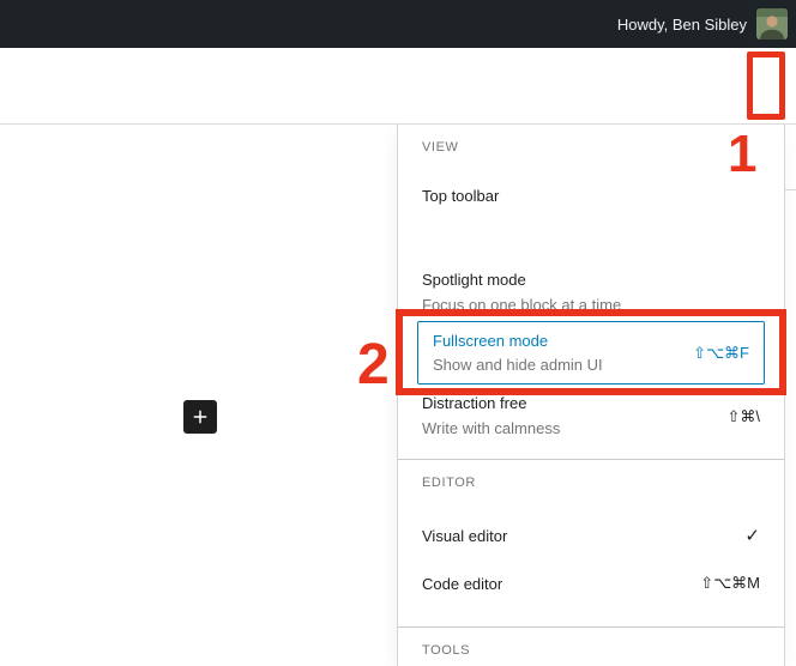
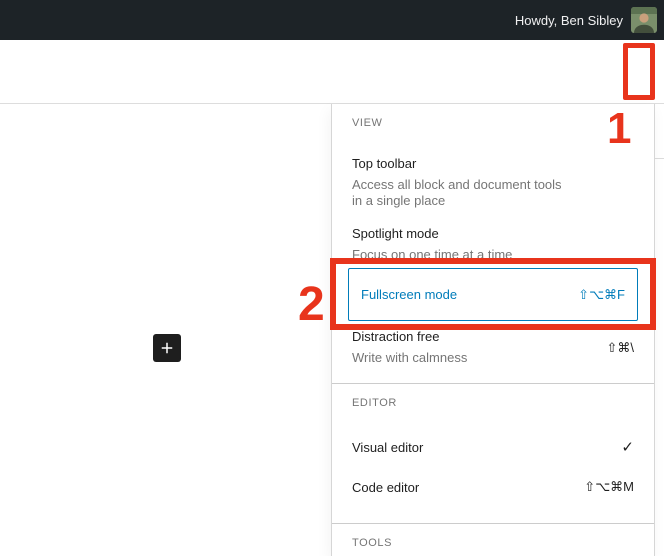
  Howdy, Ben Sibley
  VIEW
  Top toolbar
+ Access all block and document tools in a single place
  Spotlight mode
- Focus on one block at a time
+ Focus on one time at a time
  Fullscreen mode
- Show and hide admin UI
  ⇧⌥⌘F
  Distraction free
  Write with calmness
  ⇧⌘\
  EDITOR
  Visual editor
  ✓
  Code editor
  ⇧⌥⌘M
  TOOLS
  1
  2
